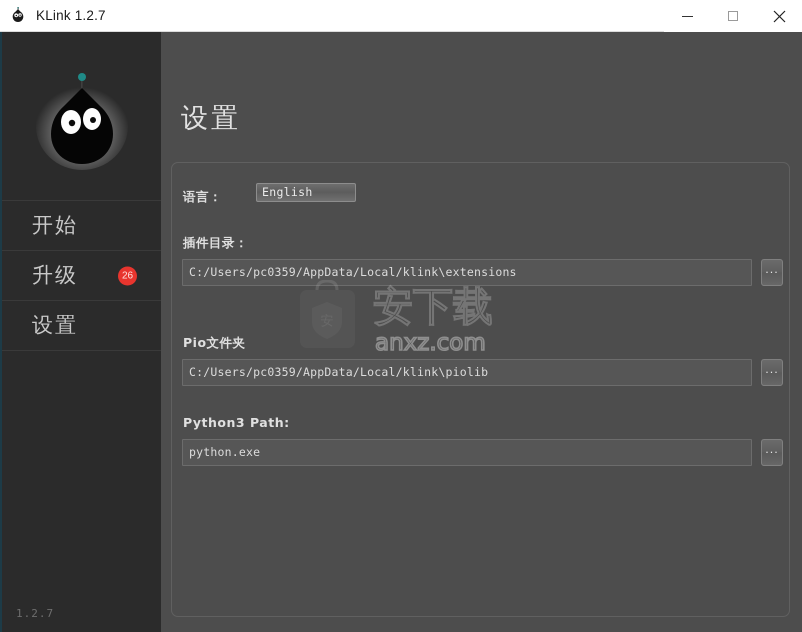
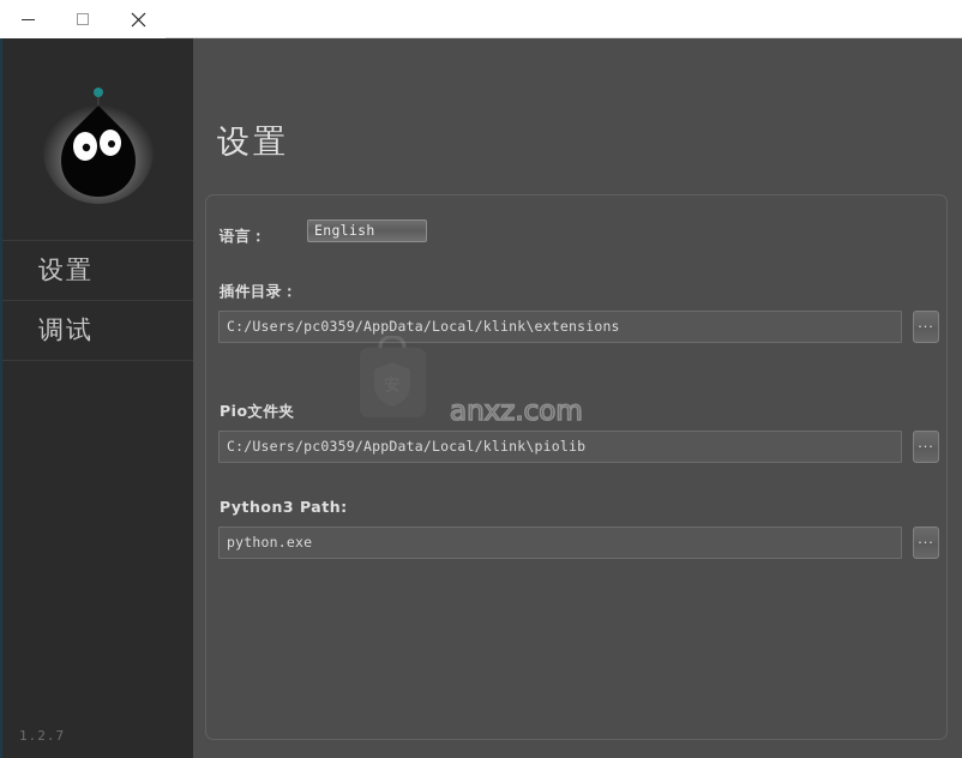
- KLink 1.2.7
- 开始
- 升级
- 26
  设置
+ 调试
  1.2.7
  设置
  语言：
  English
  插件目录：
  C:/Users/pc0359/AppData/Local/klink\extensions
  ...
  Pio文件夹
  C:/Users/pc0359/AppData/Local/klink\piolib
  ...
  Python3 Path:
  python.exe
  ...
- 安下载
  anxz.com
